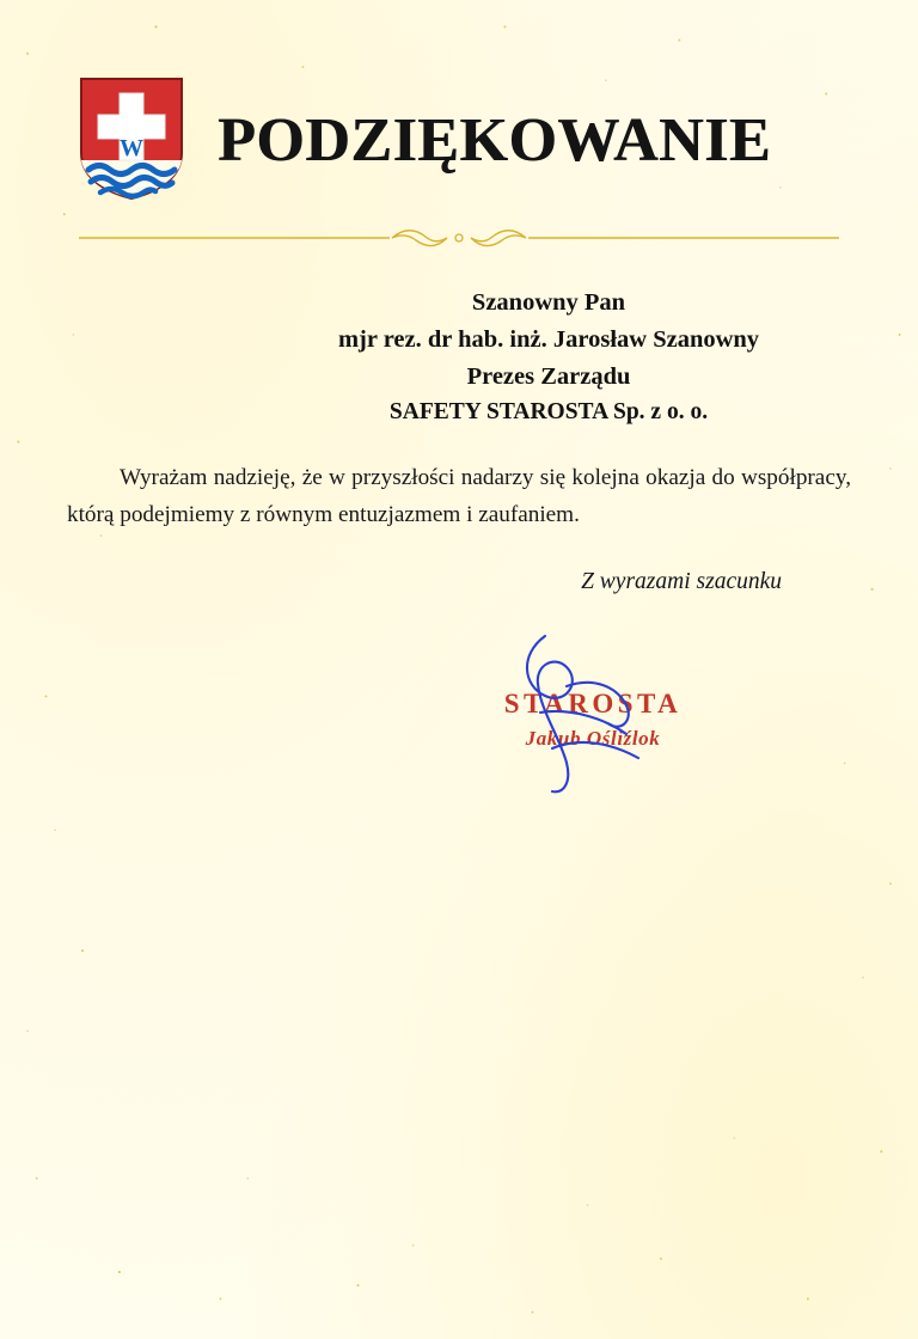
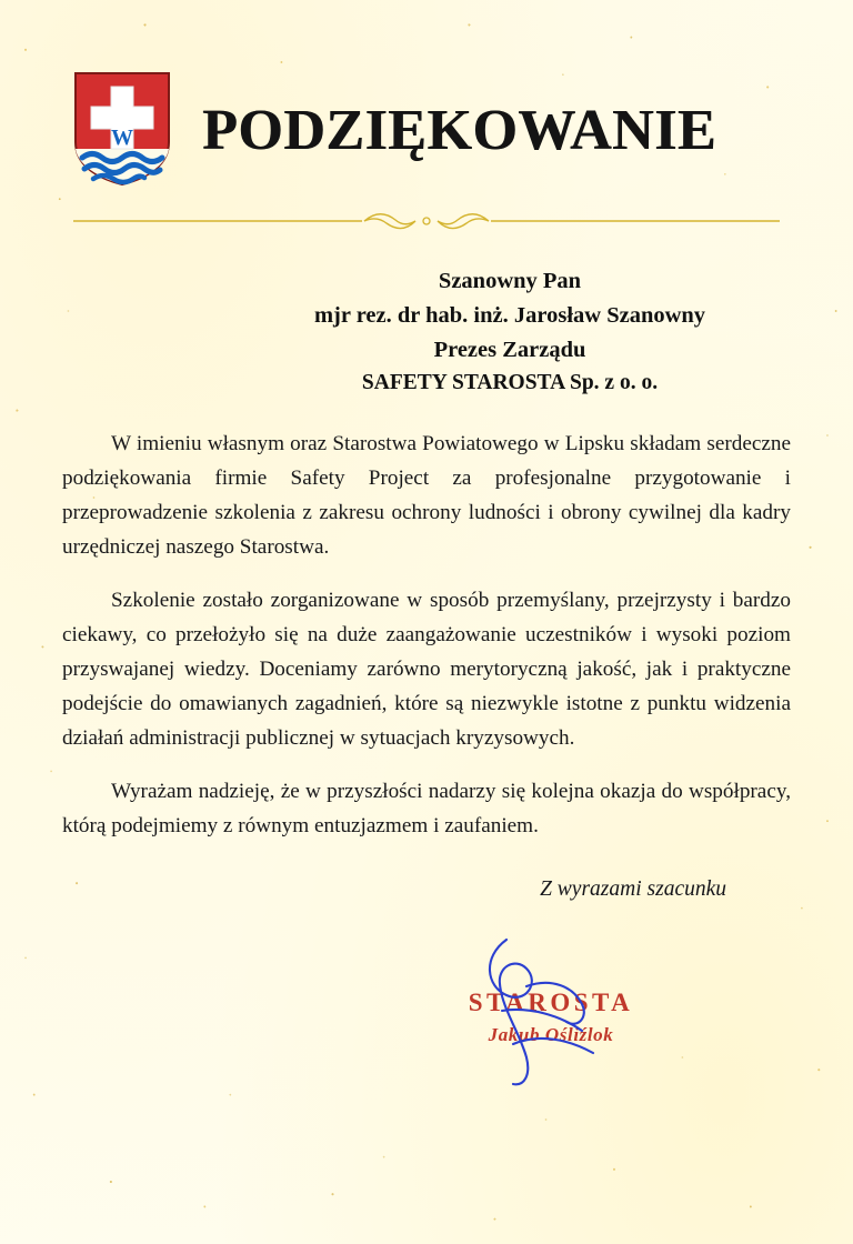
  W
  PODZIĘKOWANIE
  Szanowny Pan
  mjr rez. dr hab. inż. Jarosław Szanowny
  Prezes Zarządu
  SAFETY STAROSTA Sp. z o. o.
+ W imieniu własnym oraz Starostwa Powiatowego w Lipsku składam serdeczne podziękowania firmie Safety Project za profesjonalne przygotowanie i przeprowadzenie szkolenia z zakresu ochrony ludności i obrony cywilnej dla kadry urzędniczej naszego Starostwa.
+ Szkolenie zostało zorganizowane w sposób przemyślany, przejrzysty i bardzo ciekawy, co przełożyło się na duże zaangażowanie uczestników i wysoki poziom przyswajanej wiedzy. Doceniamy zarówno merytoryczną jakość, jak i praktyczne podejście do omawianych zagadnień, które są niezwykle istotne z punktu widzenia działań administracji publicznej w sytuacjach kryzysowych.
  Wyrażam nadzieję, że w przyszłości nadarzy się kolejna okazja do współpracy, którą podejmiemy z równym entuzjazmem i zaufaniem.
  Z wyrazami szacunku
  STAROSTA
  Jakub Ośliźlok
